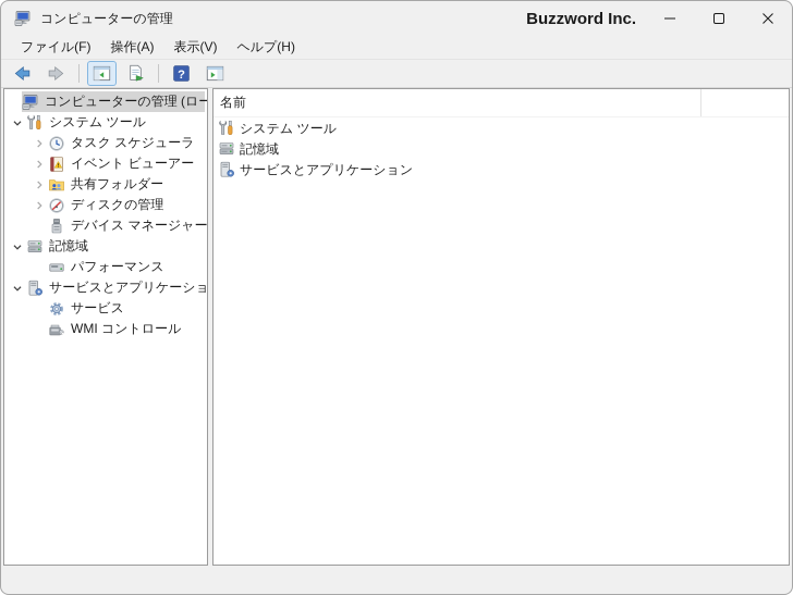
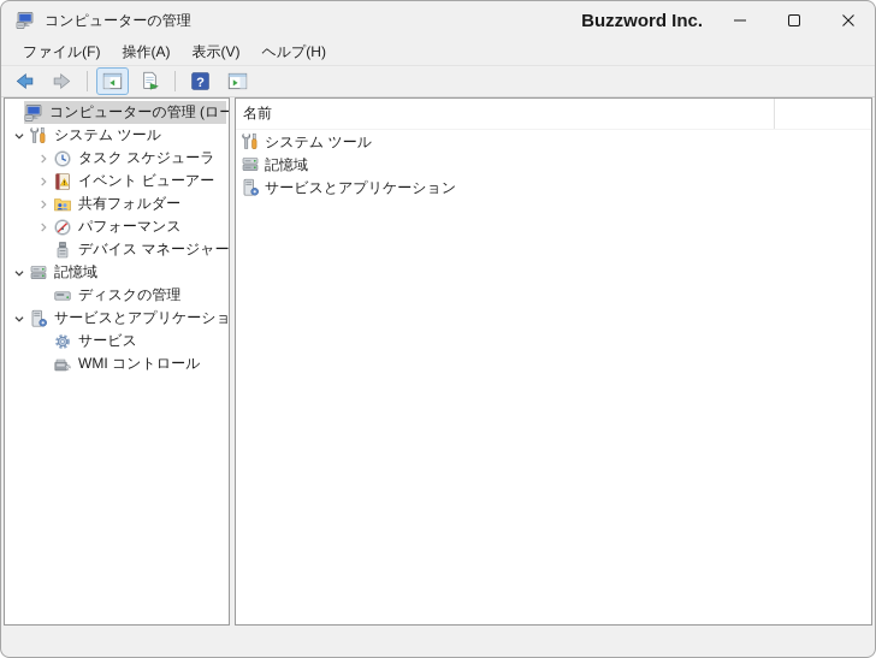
  コンピューターの管理
  Buzzword Inc.
  ファイル(F)
  操作(A)
  表示(V)
  ヘルプ(H)
  コンピューターの管理 (ロー
  システム ツール
  タスク スケジューラ
  イベント ビューアー
  共有フォルダー
- ディスクの管理
+ パフォーマンス
  デバイス マネージャー
  記憶域
- パフォーマンス
+ ディスクの管理
  サービスとアプリケーショ
  サービス
  WMI コントロール
  名前
  システム ツール
  記憶域
  サービスとアプリケーション
